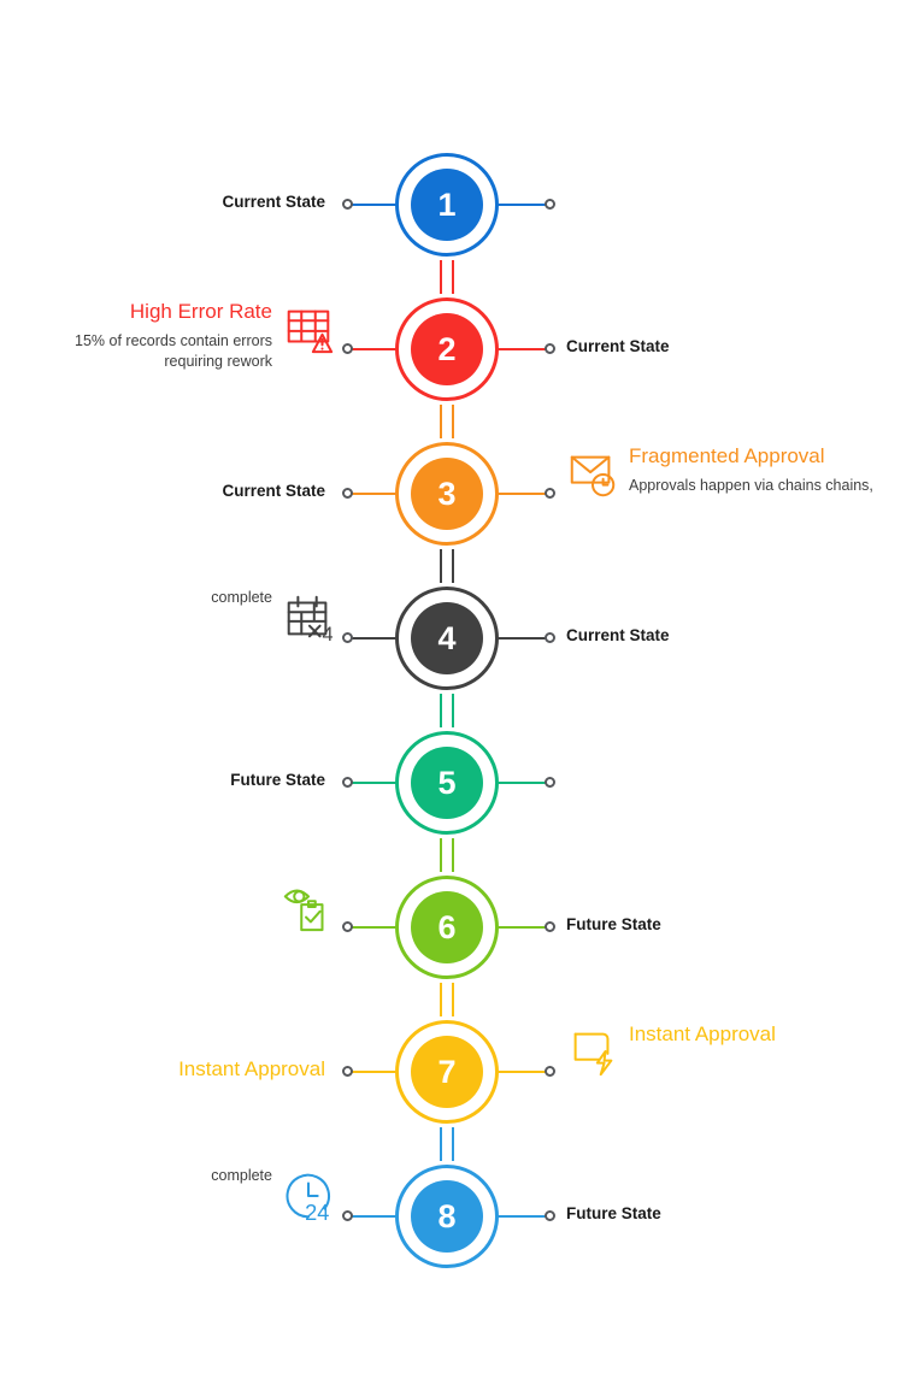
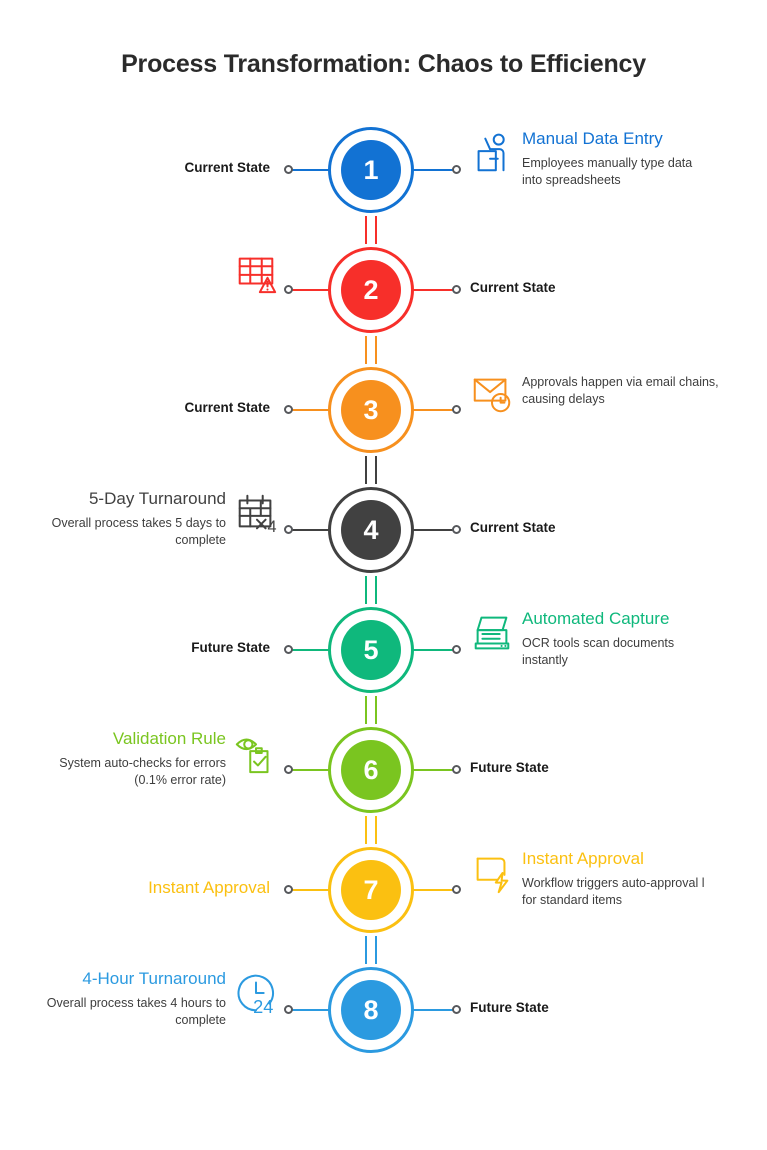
+ Process Transformation: Chaos to Efficiency
  1
+ Manual Data Entry
+ Employees manually type data
+ into spreadsheets
  Current State
  2
- High Error Rate
- 15% of records contain errors
- requiring rework
  Current State
  3
- Fragmented Approval
- Approvals happen via chains chains,
+ Approvals happen via email chains,
+ causing delays
  Current State
  4
  4
+ 5-Day Turnaround
+ Overall process takes 5 days to
  complete
  Current State
  5
+ Automated Capture
+ OCR tools scan documents
+ instantly
  Future State
  6
+ Validation Rule
+ System auto-checks for errors
+ (0.1% error rate)
  Future State
  7
  Instant Approval
+ Workflow triggers auto-approval l
+ for standard items
  Instant Approval
  8
  24
+ 4-Hour Turnaround
+ Overall process takes 4 hours to
  complete
  Future State
